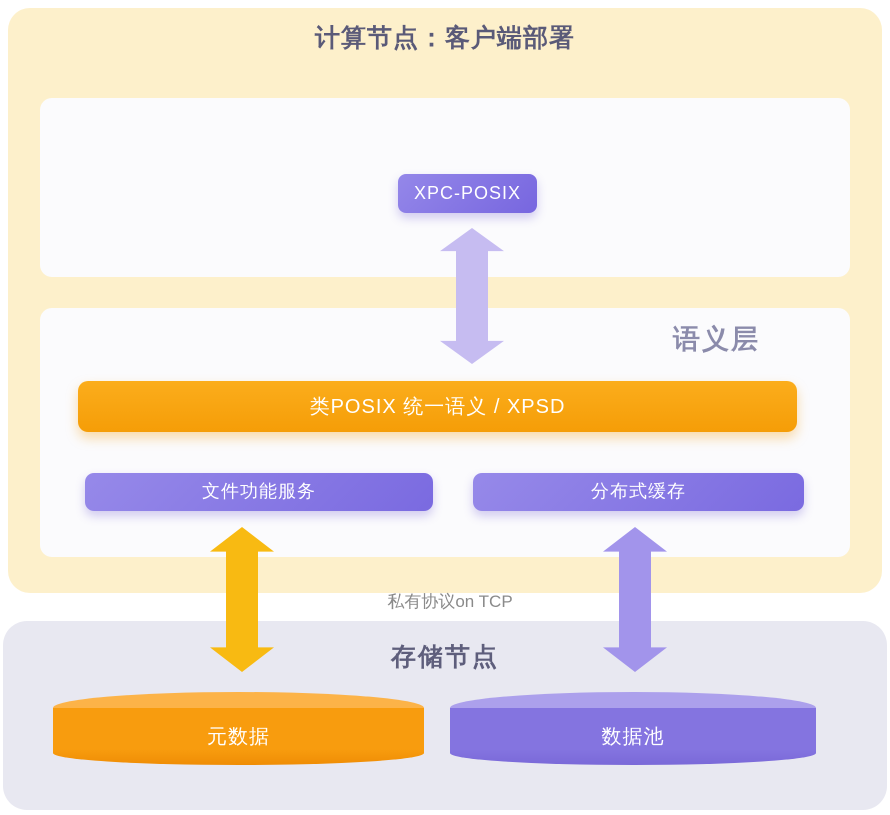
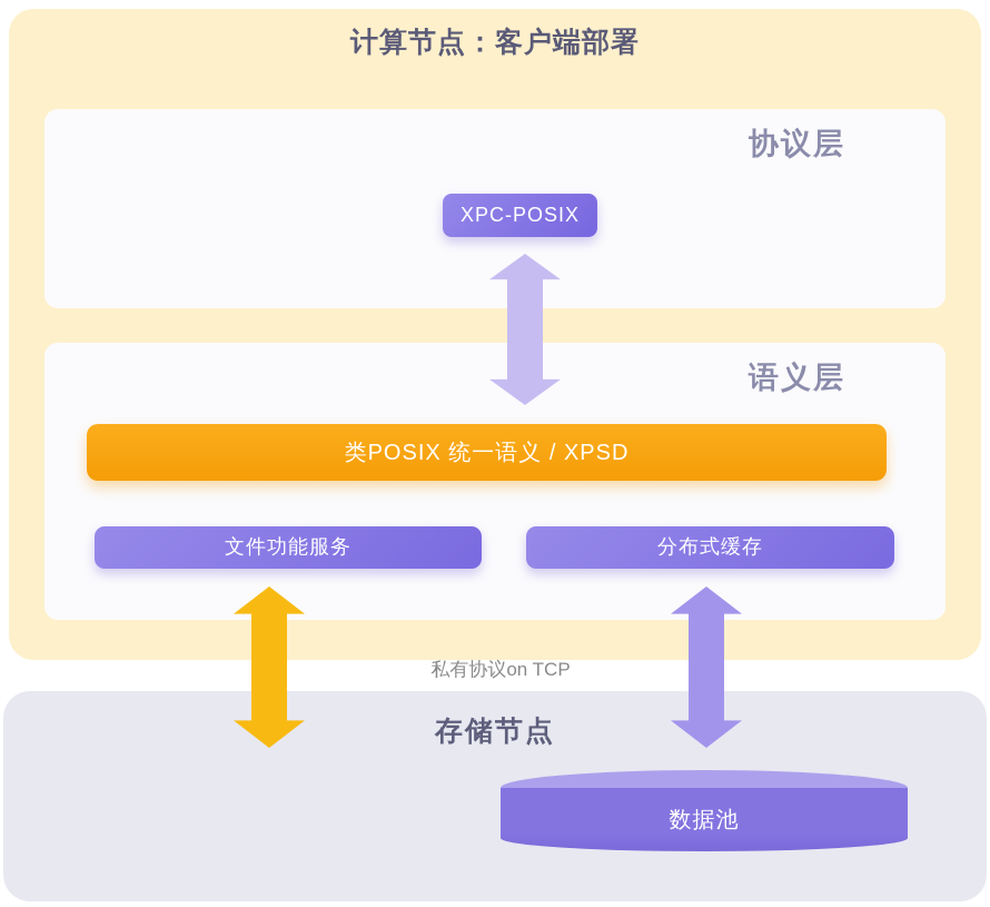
  计算节点：客户端部署
+ 协议层
  XPC-POSIX
  语义层
  类POSIX 统一语义 / XPSD
  文件功能服务
  分布式缓存
  私有协议on TCP
  存储节点
- 元数据
  数据池
